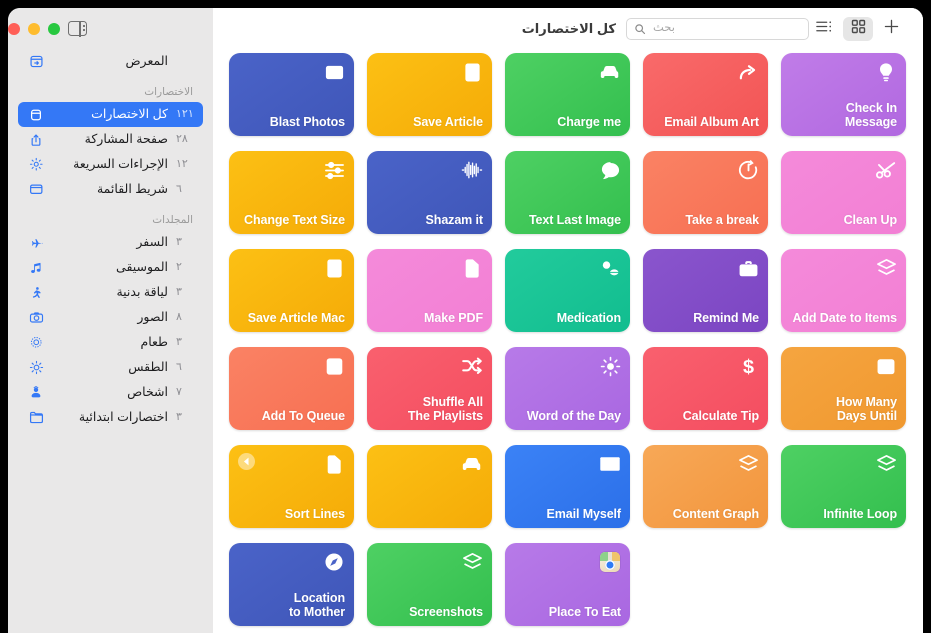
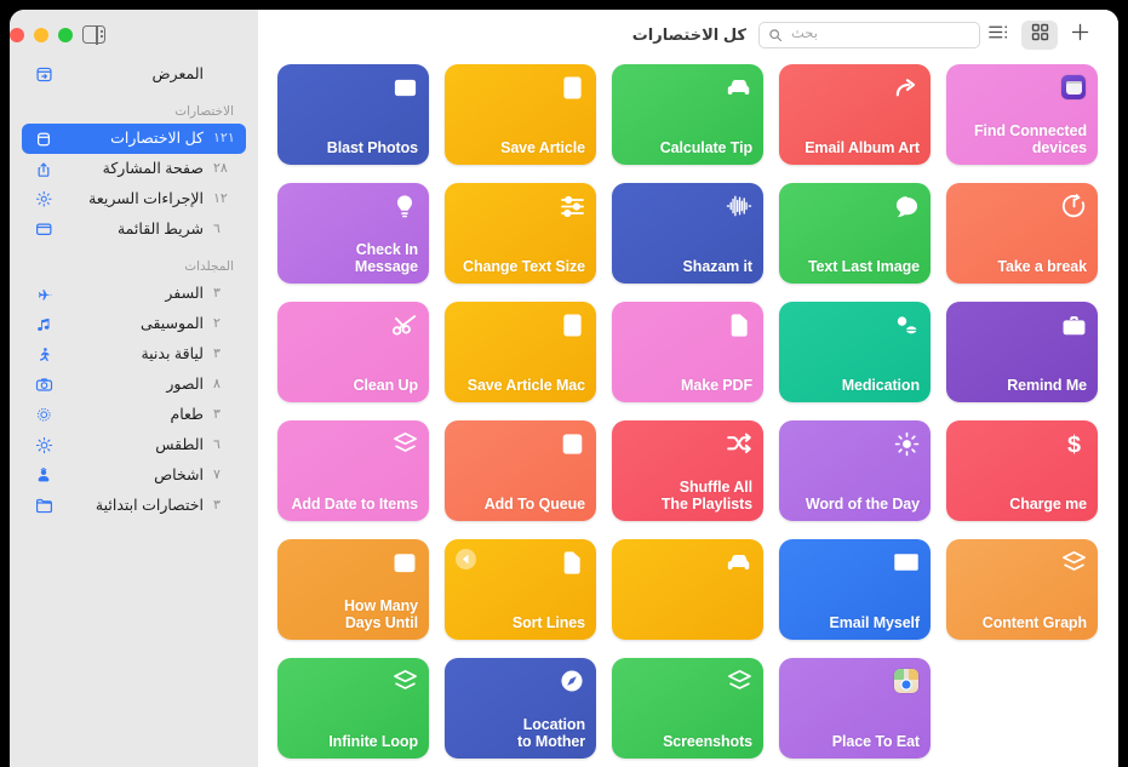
  المعرض
  الاختصارات
  كل الاختصارات
  ١٢١
  صفحة المشاركة
  ٢٨
  الإجراءات السريعة
  ١٢
  شريط القائمة
  ٦
  المجلدات
  السفر
  ٣
  الموسيقى
  ٢
  لياقة بدنية
  ٣
  الصور
  ٨
  طعام
  ٣
  الطقس
  ٦
  أشخاص
  ٧
  اختصارات ابتدائية
  ٣
  كل الاختصارات
  بحث
  Blast Photos
  Save Article
- Charge me
+ Calculate Tip
  Email Album Art
+ Find Connected
+ devices
  Check In
  Message
  Change Text Size
  Shazam it
  Text Last Image
  Take a break
  Clean Up
  Save Article Mac
  Make PDF
  Medication
  Remind Me
  Add Date to Items
  Add To Queue
  Shuffle All
  The Playlists
  Word of the Day
  $
- Calculate Tip
+ Charge me
  How Many
  Days Until
  Sort Lines
  Email Myself
  Content Graph
  Infinite Loop
  Location
  to Mother
  Screenshots
  Place To Eat
